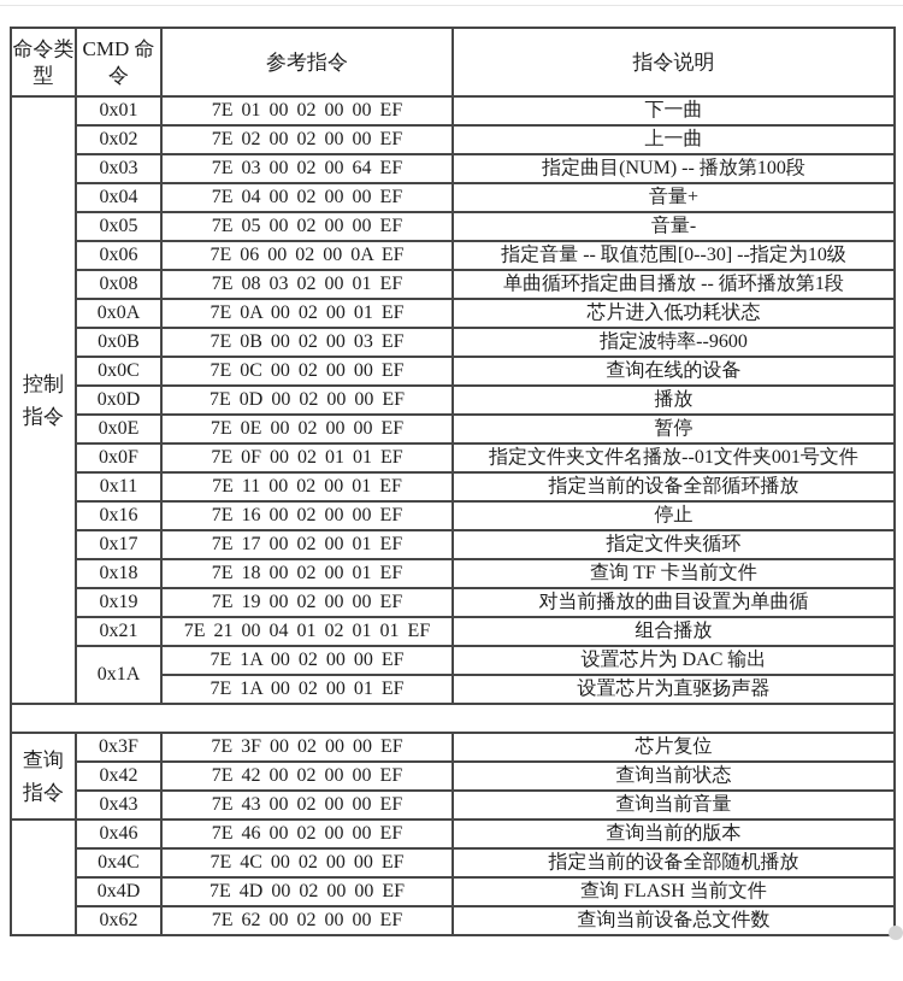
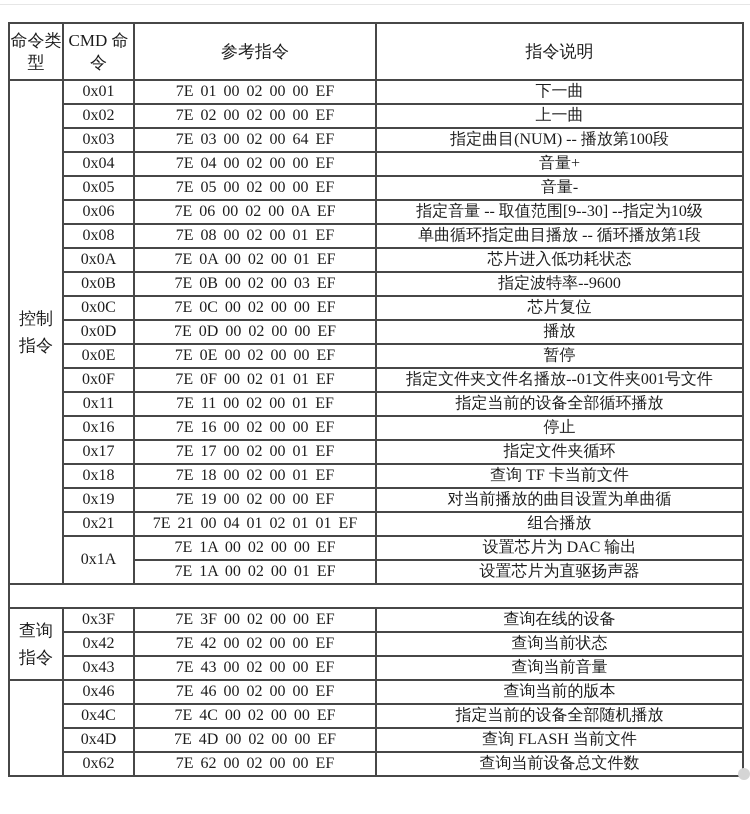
  命令类型	CMD 命令	参考指令	指令说明
  控制指令	0x01	7E 01 00 02 00 00 EF	下一曲
  0x02	7E 02 00 02 00 00 EF	上一曲
  0x03	7E 03 00 02 00 64 EF	指定曲目(NUM) -- 播放第100段
  0x04	7E 04 00 02 00 00 EF	音量+
  0x05	7E 05 00 02 00 00 EF	音量-
- 0x06	7E 06 00 02 00 0A EF	指定音量 -- 取值范围[0--30] --指定为10级
+ 0x06	7E 06 00 02 00 0A EF	指定音量 -- 取值范围[9--30] --指定为10级
- 0x08	7E 08 03 02 00 01 EF	单曲循环指定曲目播放 -- 循环播放第1段
+ 0x08	7E 08 00 02 00 01 EF	单曲循环指定曲目播放 -- 循环播放第1段
  0x0A	7E 0A 00 02 00 01 EF	芯片进入低功耗状态
  0x0B	7E 0B 00 02 00 03 EF	指定波特率--9600
- 0x0C	7E 0C 00 02 00 00 EF	查询在线的设备
+ 0x0C	7E 0C 00 02 00 00 EF	芯片复位
  0x0D	7E 0D 00 02 00 00 EF	播放
  0x0E	7E 0E 00 02 00 00 EF	暂停
  0x0F	7E 0F 00 02 01 01 EF	指定文件夹文件名播放--01文件夹001号文件
  0x11	7E 11 00 02 00 01 EF	指定当前的设备全部循环播放
  0x16	7E 16 00 02 00 00 EF	停止
  0x17	7E 17 00 02 00 01 EF	指定文件夹循环
  0x18	7E 18 00 02 00 01 EF	查询 TF 卡当前文件
  0x19	7E 19 00 02 00 00 EF	对当前播放的曲目设置为单曲循
  0x21	7E 21 00 04 01 02 01 01 EF	组合播放
  0x1A	7E 1A 00 02 00 00 EF	设置芯片为 DAC 输出
  7E 1A 00 02 00 01 EF	设置芯片为直驱扬声器
- 查询指令	0x3F	7E 3F 00 02 00 00 EF	芯片复位
+ 查询指令	0x3F	7E 3F 00 02 00 00 EF	查询在线的设备
  0x42	7E 42 00 02 00 00 EF	查询当前状态
  0x43	7E 43 00 02 00 00 EF	查询当前音量
  	0x46	7E 46 00 02 00 00 EF	查询当前的版本
  0x4C	7E 4C 00 02 00 00 EF	指定当前的设备全部随机播放
  0x4D	7E 4D 00 02 00 00 EF	查询 FLASH 当前文件
  0x62	7E 62 00 02 00 00 EF	查询当前设备总文件数
